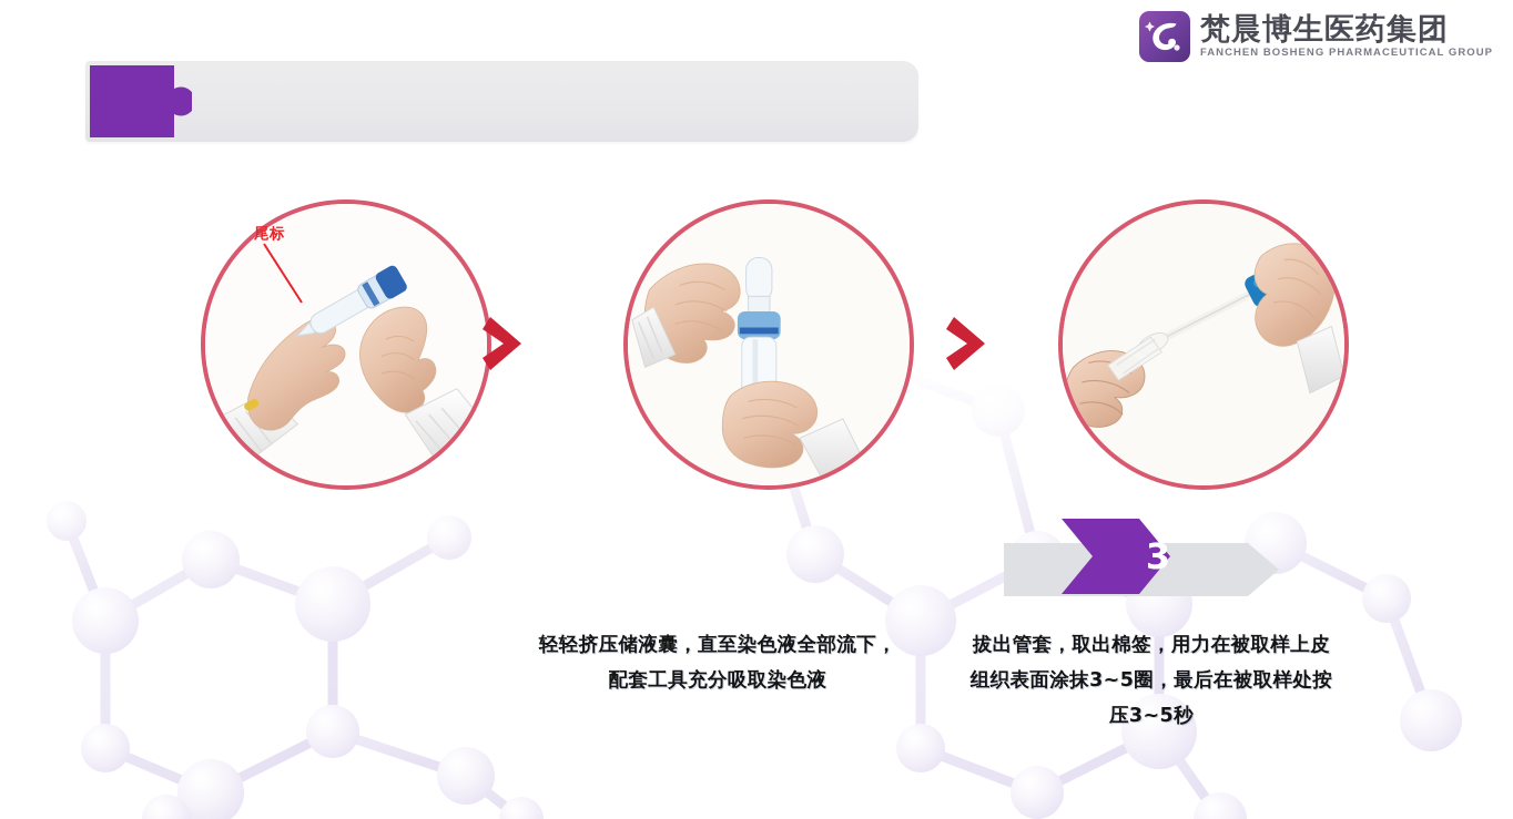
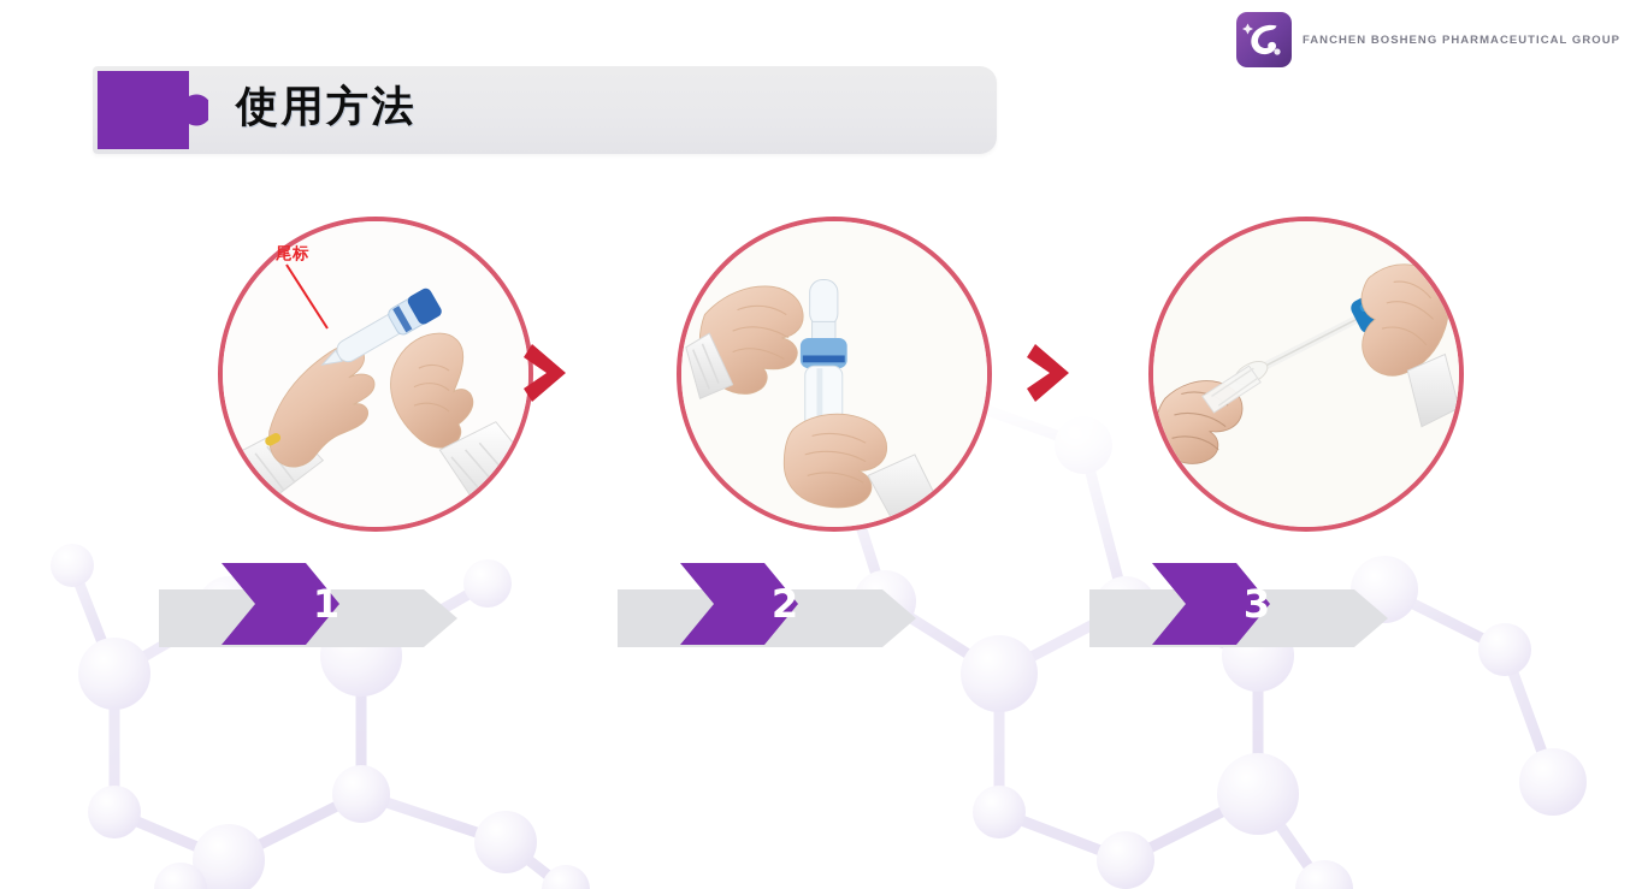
- 梵晨博生医药集团
  FANCHEN BOSHENG PHARMACEUTICAL GROUP
+ 使用方法
  尾标
+ 1
+ 2
  3
- 轻轻挤压储液囊，直至染色液全部流下，配套工具充分吸取染色液
- 拔出管套，取出棉签，用力在被取样上皮组织表面涂抹3~5圈，最后在被取样处按压3~5秒
